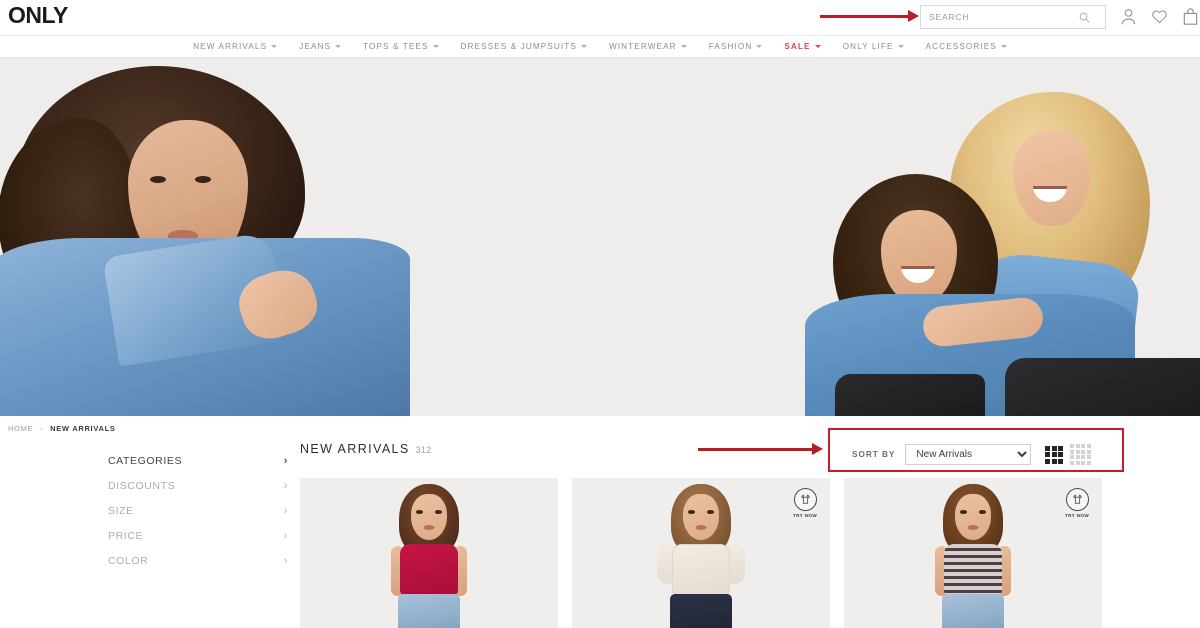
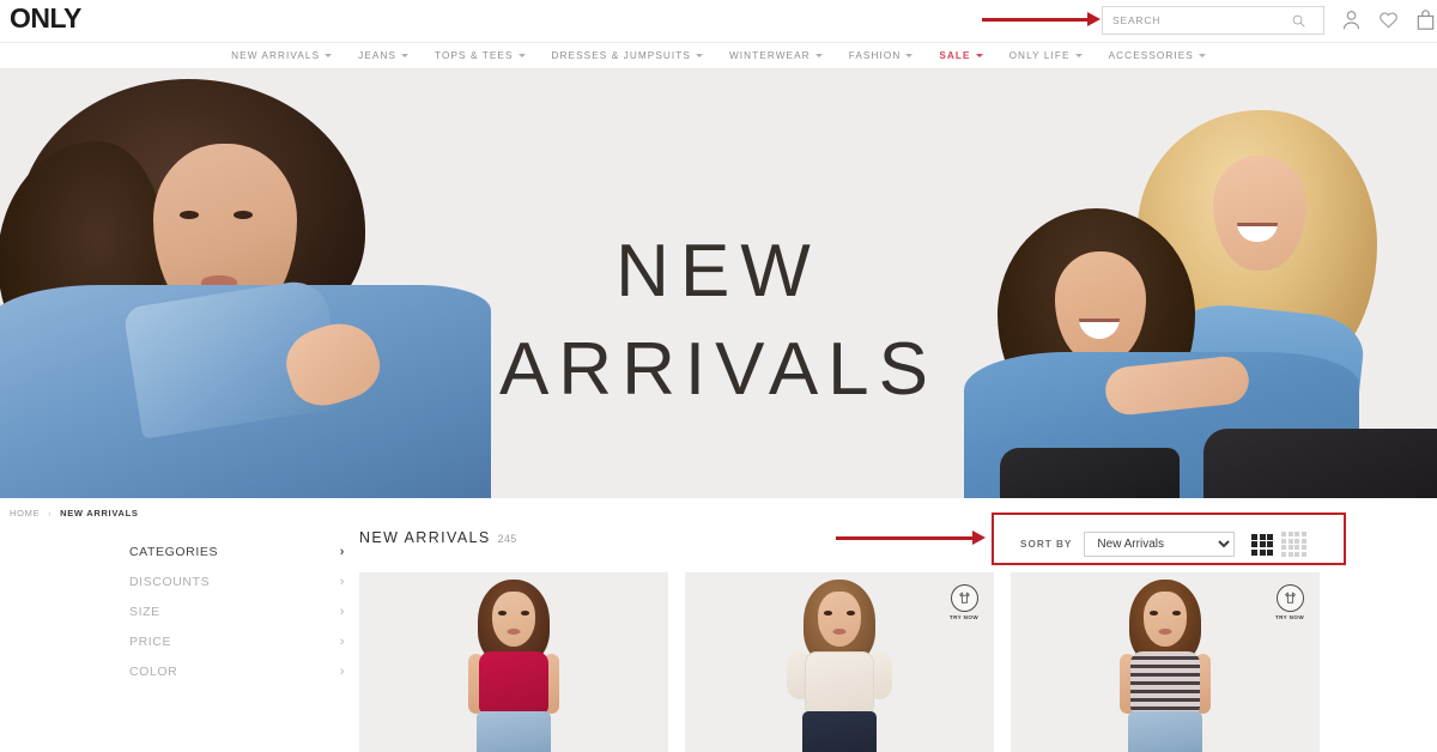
  ONLY
  SEARCH
  NEW ARRIVALS
  JEANS
  TOPS & TEES
  DRESSES & JUMPSUITS
  WINTERWEAR
  FASHION
  SALE
  ONLY LIFE
  ACCESSORIES
+ NEW
+ ARRIVALS
  HOME › NEW ARRIVALS
  CATEGORIES
  ›
  DISCOUNTS
  ›
  SIZE
  ›
  PRICE
  ›
  COLOR
  ›
- NEW ARRIVALS 312
+ NEW ARRIVALS 245
  SORT BY
  New Arrivals
